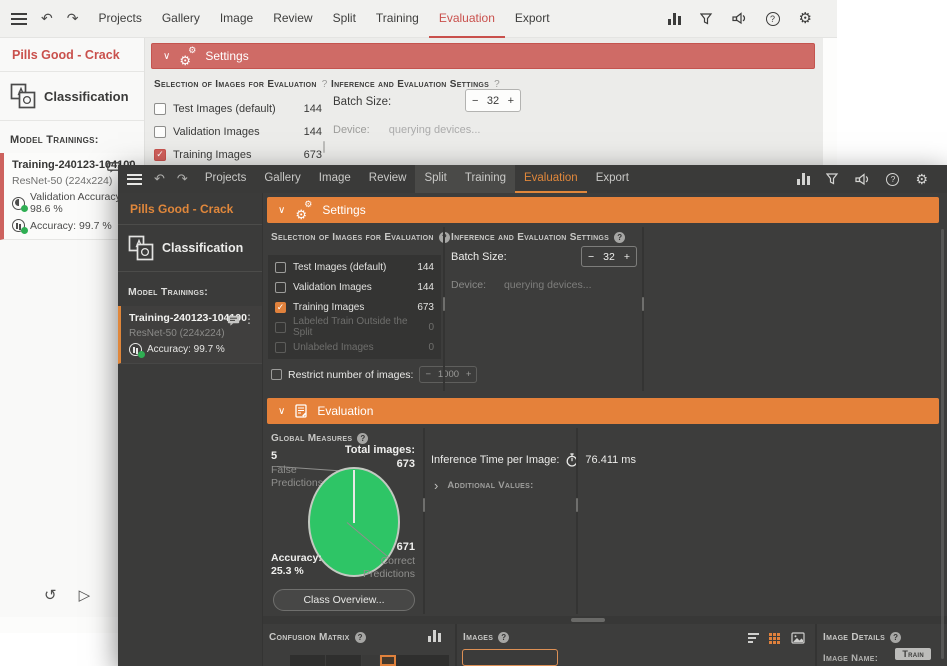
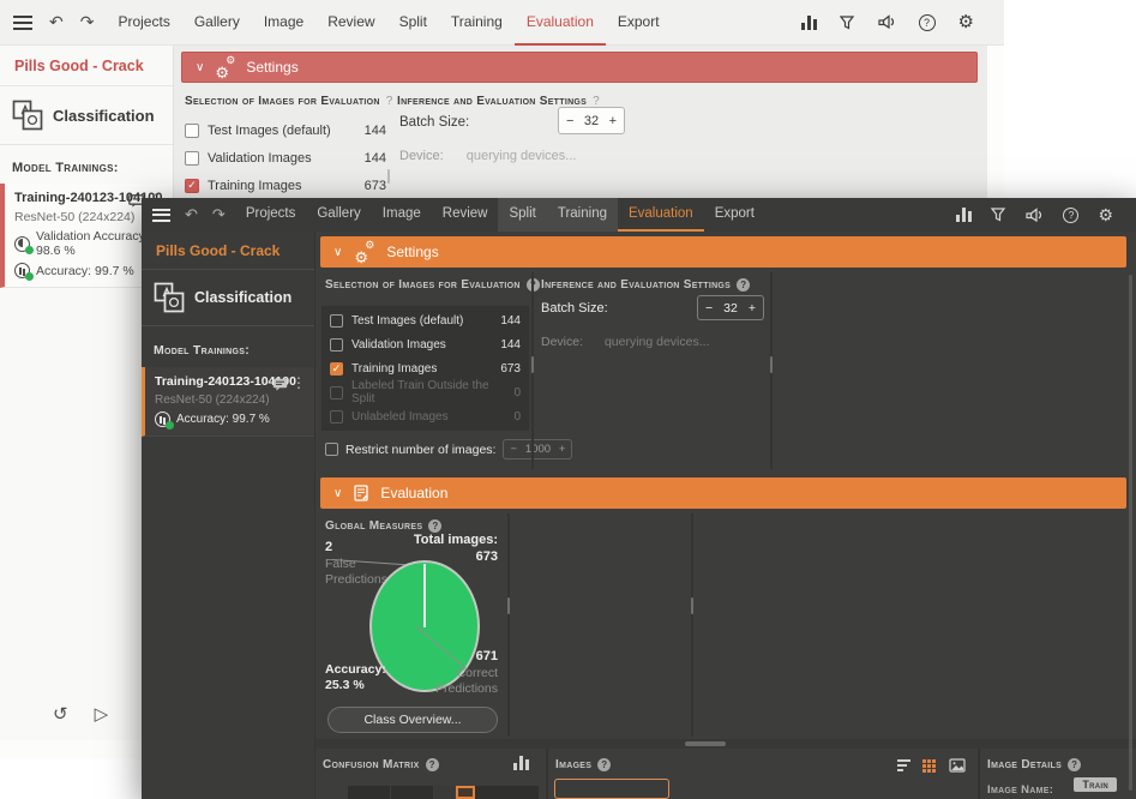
  ↶
  ↷
  Projects
  Gallery
  Image
  Review
  Split
  Training
  Evaluation
  Export
  ?
  ⚙
  Pills Good - Crack
  Classification
  Model Trainings:
  Training-240123-14
  ResNet-50 (224x224)
  Validation Accurac 98.6 %
  Accuracy: 99.7 %
  ↺
  ▷
  ∨
  ⚙
  ⚙
  Settings
  Selection of Images for Evaluation
  ?
  ✓
  Test Images (default)
  144
  ✓
  Validation Images
  144
  ✓
  Training Images
  673
  Inference and Evaluation Settings
  ?
  Batch Size:
  −
  32
  +
  Device: querying devices...
  ↶
  ↷
  Projects
  Gallery
  Image
  Review
  Split
  Training
  Evaluation
  Export
  ?
  ⚙
  Pills Good - Crack
  Classification
  Model Trainings:
  Training-240123-1040
  ⋮
  ResNet-50 (224x224)
  Accuracy: 99.7 %
  ∨
  ⚙
  ⚙
  Settings
  Selection of Images for Evaluation
  ✓
  Test Images (default)
  144
  ✓
  Validation Images
  144
  ✓
  Training Images
  673
  ✓
  Labeled Train Outside the Split
  0
  ✓
  Unlabeled Images
  0
  ✓
  Restrict number of images:
  −
  1000
  +
  Inference and Evaluation Settings
  ?
  Batch Size:
  −
  32
  +
  Device: querying devices...
  ∨
  Evaluation
  Global Measures
  ?
  Total images:
  673
- 5
+ 2
  False
  Prediction
  671
  Correct
  Predictions
  Accuracy:
  25.3 %
  Class Overview...
- Inference Time per Image:
- 76.411 ms
- ›
- Additional Values:
  Confusion Matrix
  ?
  Images
  ?
  Image Details
  ?
  Image Name:
  Train
